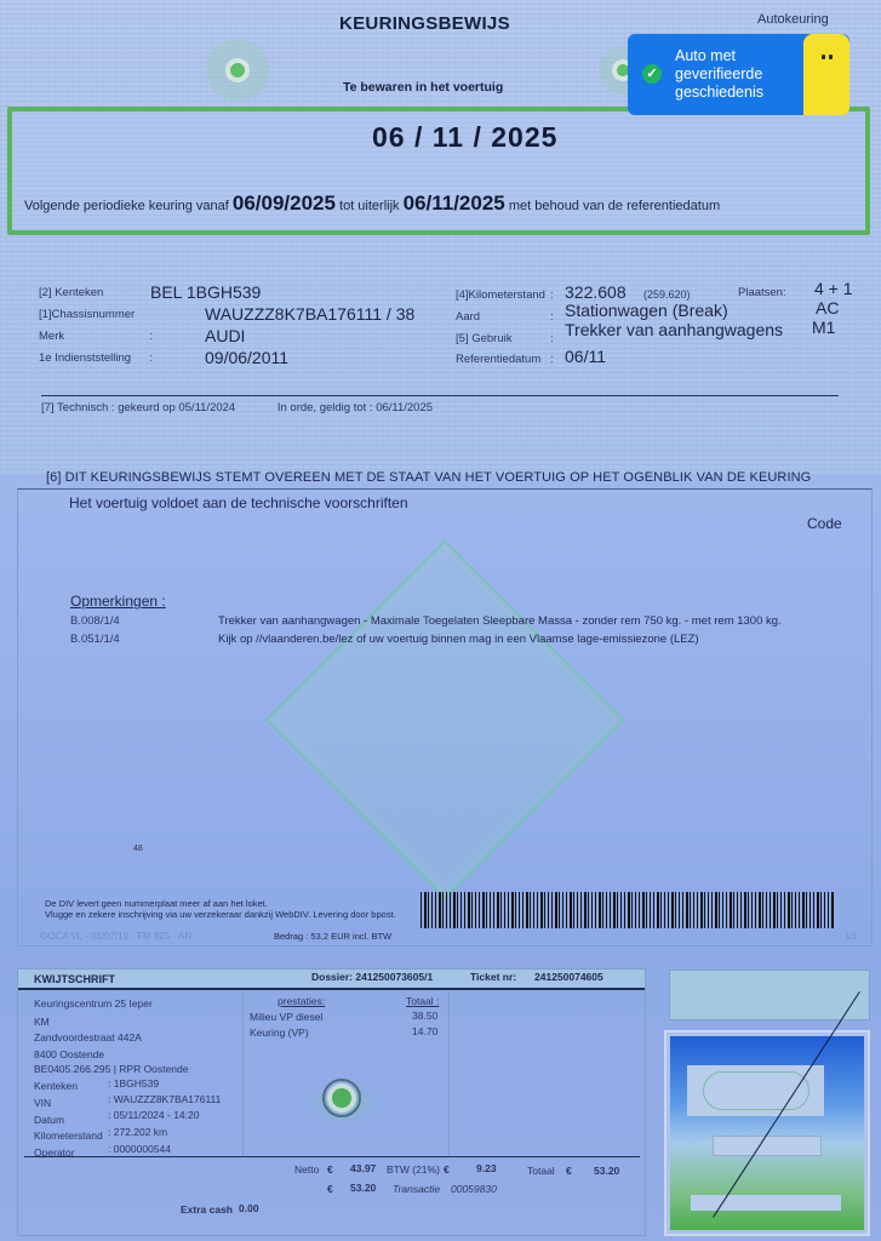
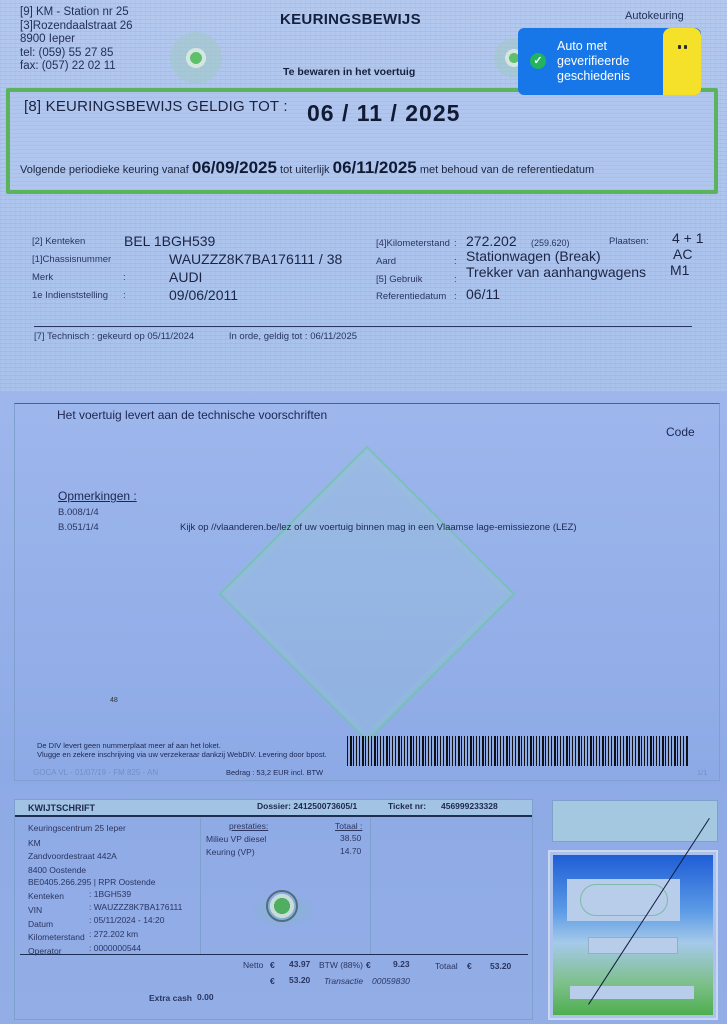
+ [9] KM - Station nr 25
+ [3]Rozendaalstraat 26
+ 8900 Ieper
+ tel: (059) 55 27 85
+ fax: (057) 22 02 11
  KEURINGSBEWIJS
  Te bewaren in het voertuig
  Autokeuring
+ [8] KEURINGSBEWIJS GELDIG TOT :
  06 / 11 / 2025
  Volgende periodieke keuring vanaf 06/09/2025 tot uiterlijk 06/11/2025 met behoud van de referentiedatum
  ✓
  Auto met geverifieerde geschiedenis
  [2] Kenteken
  BEL 1BGH539
  [1]Chassisnummer
  WAUZZZ8K7BA176111 / 38
  Merk
  :
  AUDI
  1e Indienststelling
  :
  09/06/2011
  [4]Kilometerstand
  :
- 322.608
+ 272.202
  (259.620)
  Plaatsen:
  4 + 1
  Aard
  :
  Stationwagen (Break)
  AC
  [5] Gebruik
  :
  Trekker van aanhangwagens
  M1
  Referentiedatum
  :
  06/11
  [7] Technisch : gekeurd op 05/11/2024 In orde, geldig tot : 06/11/2025
- [6] DIT KEURINGSBEWIJS STEMT OVEREEN MET DE STAAT VAN HET VOERTUIG OP HET OGENBLIK VAN DE KEURING
- Het voertuig voldoet aan de technische voorschriften
+ Het voertuig levert aan de technische voorschriften
  Code
  Opmerkingen :
  B.008/1/4
- Trekker van aanhangwagen - Maximale Toegelaten Sleepbare Massa - zonder rem 750 kg. - met rem 1300 kg.
  B.051/1/4
  Kijk op //vlaanderen.be/lez of uw voertuig binnen mag in een Vlaamse lage-emissiezone (LEZ)
  De DIV levert geen nummerplaat meer af aan het loket.
  Vlugge en zekere inschrijving via uw verzekeraar dankzij WebDIV. Levering door bpost.
  GOCA VL - 01/07/19 - FM 825 - AN
  Bedrag : 53,2 EUR incl. BTW
  1/1
  KWIJTSCHRIFT
  Dossier: 241250073605/1
  Ticket nr:
- 241250074605
+ 456999233328
  Keuringscentrum 25 Ieper
  KM
  Zandvoordestraat 442A
  8400 Oostende
  BE0405.266.295 | RPR Oostende
  Kenteken
  : 1BGH539
  VIN
  : WAUZZZ8K7BA176111
  Datum
  : 05/11/2024 - 14:20
  Kilometerstand
  : 272.202 km
  Operator
  : 0000000544
  prestaties:
  Totaal :
  Milieu VP diesel
  38.50
  Keuring (VP)
  14.70
  Netto
  €
  43.97
- BTW (21%)
+ BTW (88%)
  €
  9.23
  Totaal
  €
  53.20
  €
  53.20
  Transactie
  00059830
  Extra cash
  0.00
